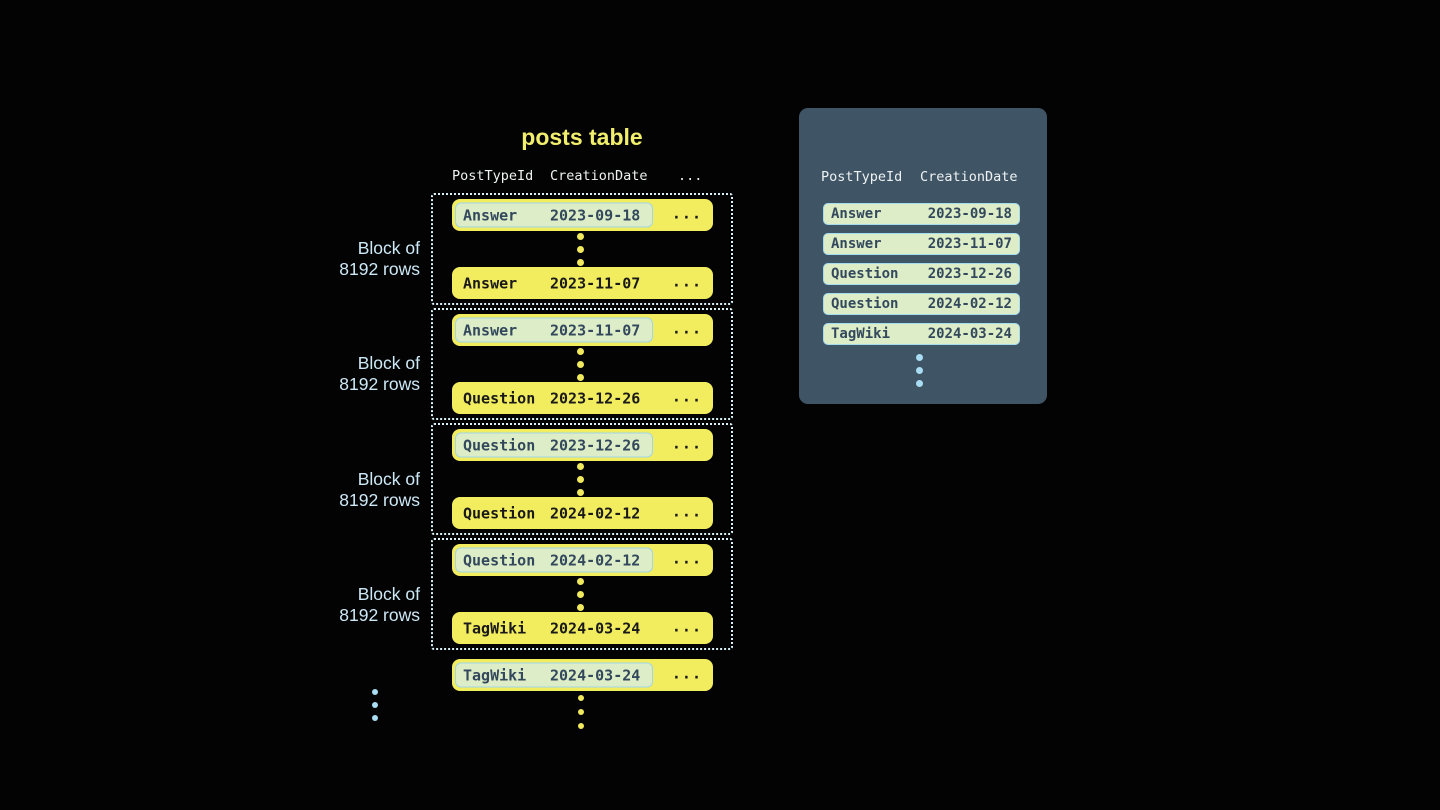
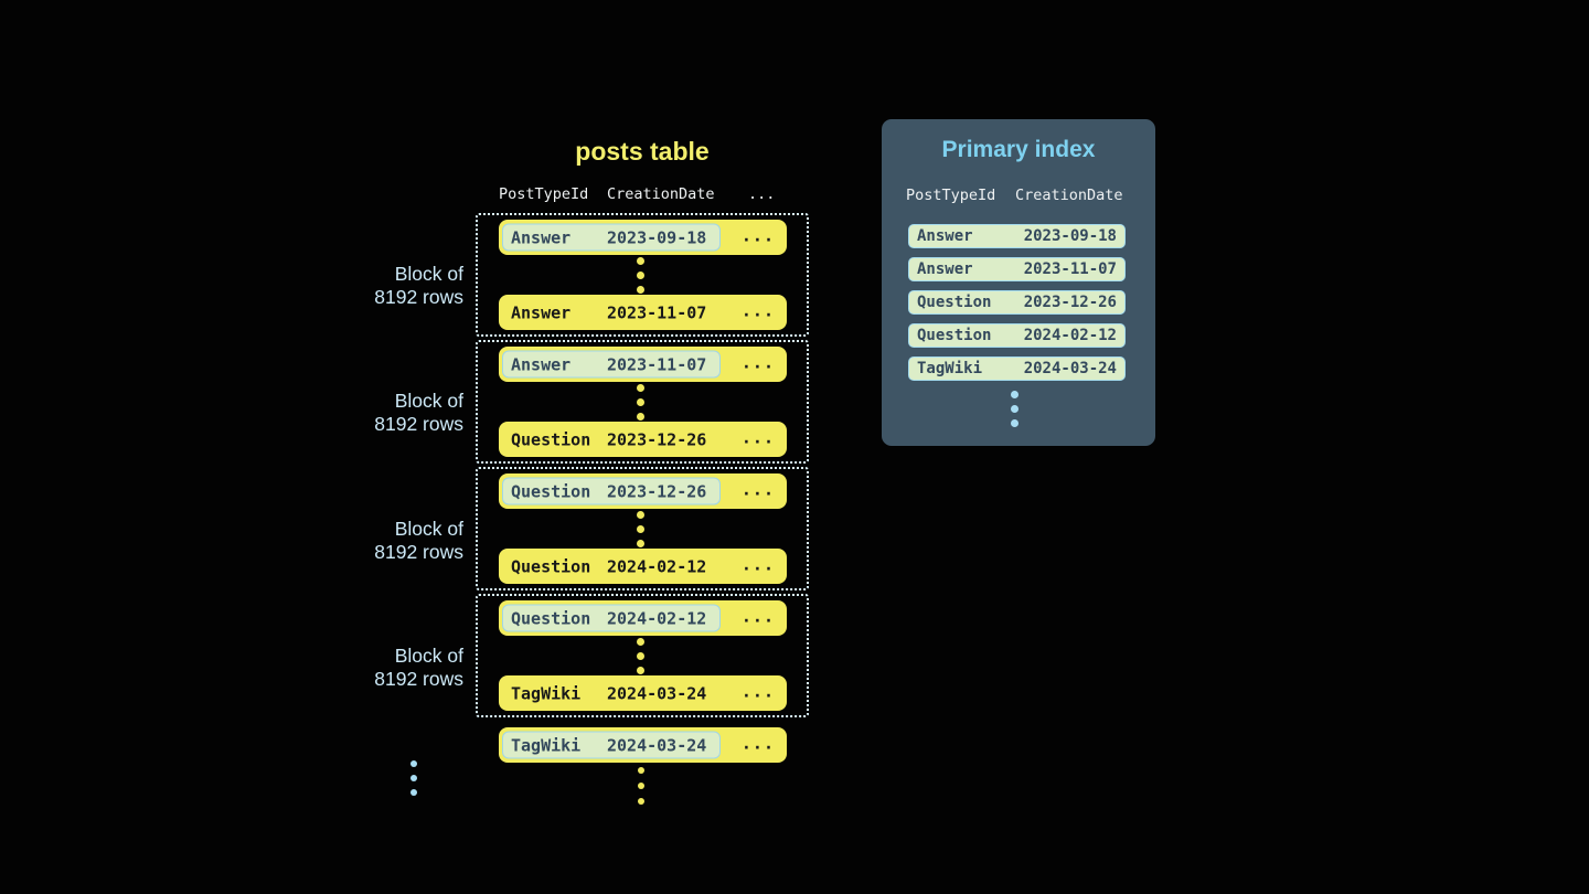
  posts table
  PostTypeId
  CreationDate
  ...
  Block of
  8192 rows
  Block of
  8192 rows
  Block of
  8192 rows
  Block of
  8192 rows
  Answer
  2023-09-18
  ...
  Answer
  2023-11-07
  ...
  Answer
  2023-11-07
  ...
  Question
  2023-12-26
  ...
  Question
  2023-12-26
  ...
  Question
  2024-02-12
  ...
  Question
  2024-02-12
  ...
  TagWiki
  2024-03-24
  ...
  TagWiki
  2024-03-24
  ...
+ Primary index
  PostTypeId
  CreationDate
  Answer
  2023-09-18
  Answer
  2023-11-07
  Question
  2023-12-26
  Question
  2024-02-12
  TagWiki
  2024-03-24
